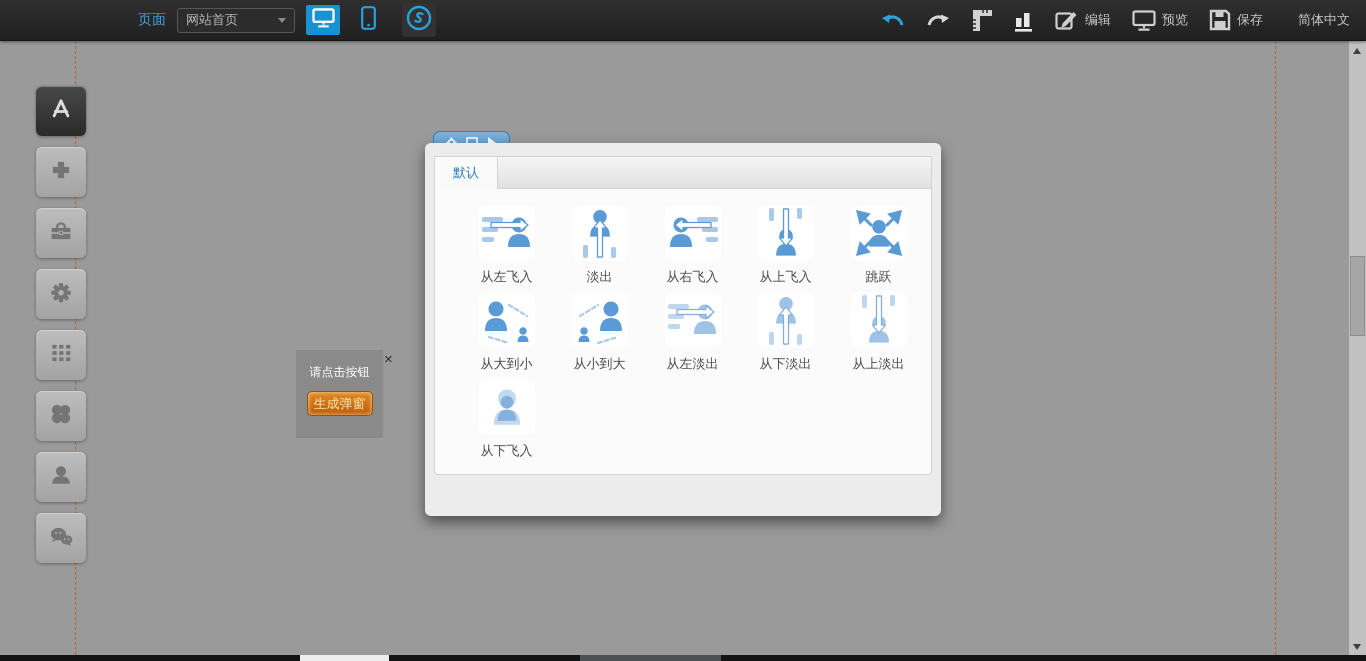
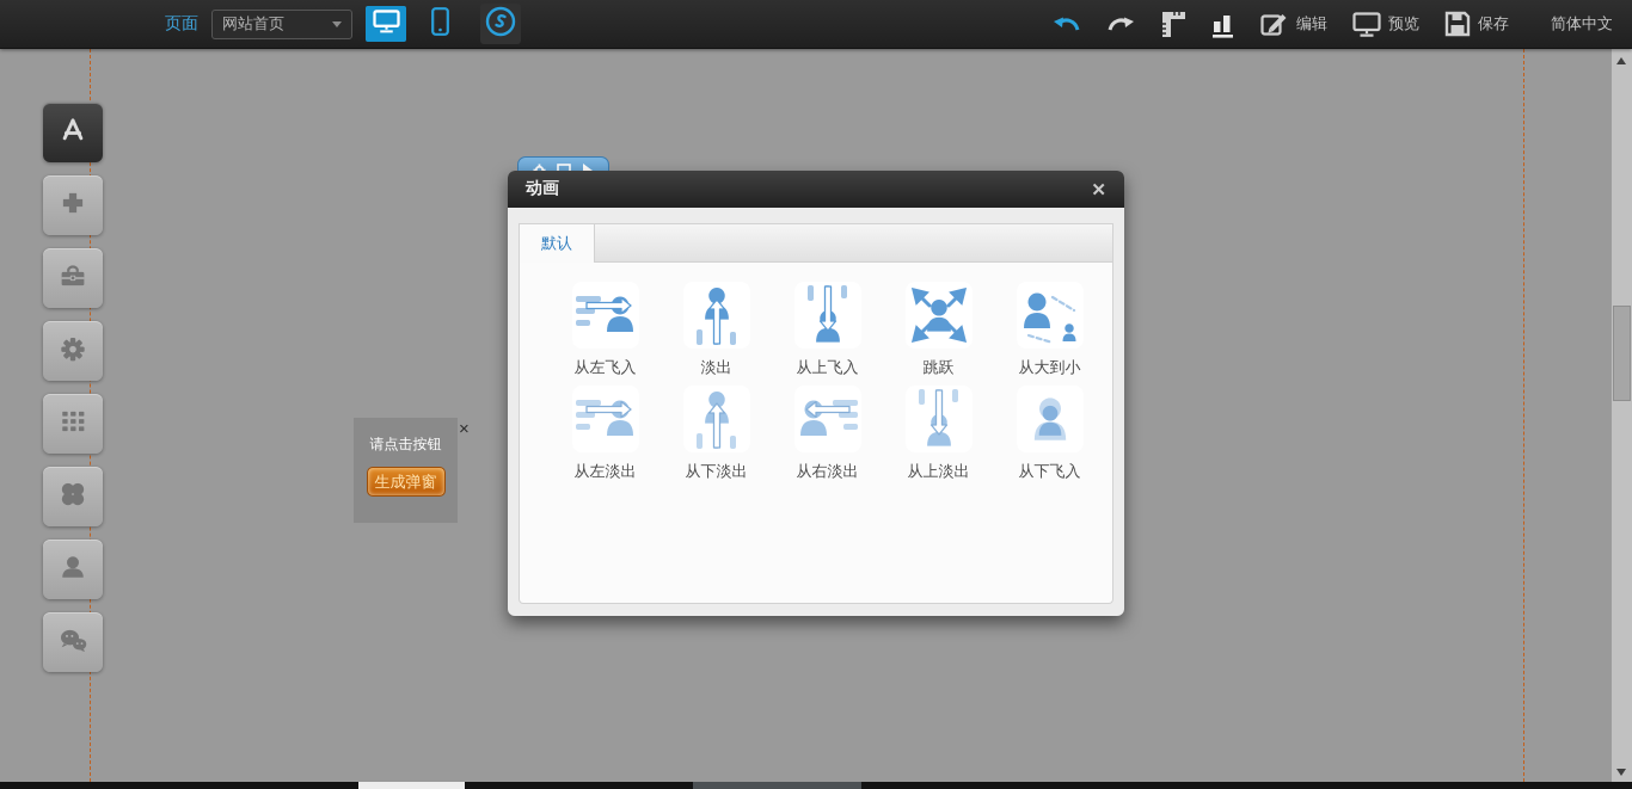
  请点击按钮
  生成弹窗
  ×
  页面
  网站首页
  编辑
  预览
  保存
  简体中文
+ 动画
+ ✕
  默认
  从左飞入
  淡出
- 从右飞入
  从上飞入
  跳跃
  从大到小
- 从小到大
  从左淡出
  从下淡出
+ 从右淡出
  从上淡出
  从下飞入
